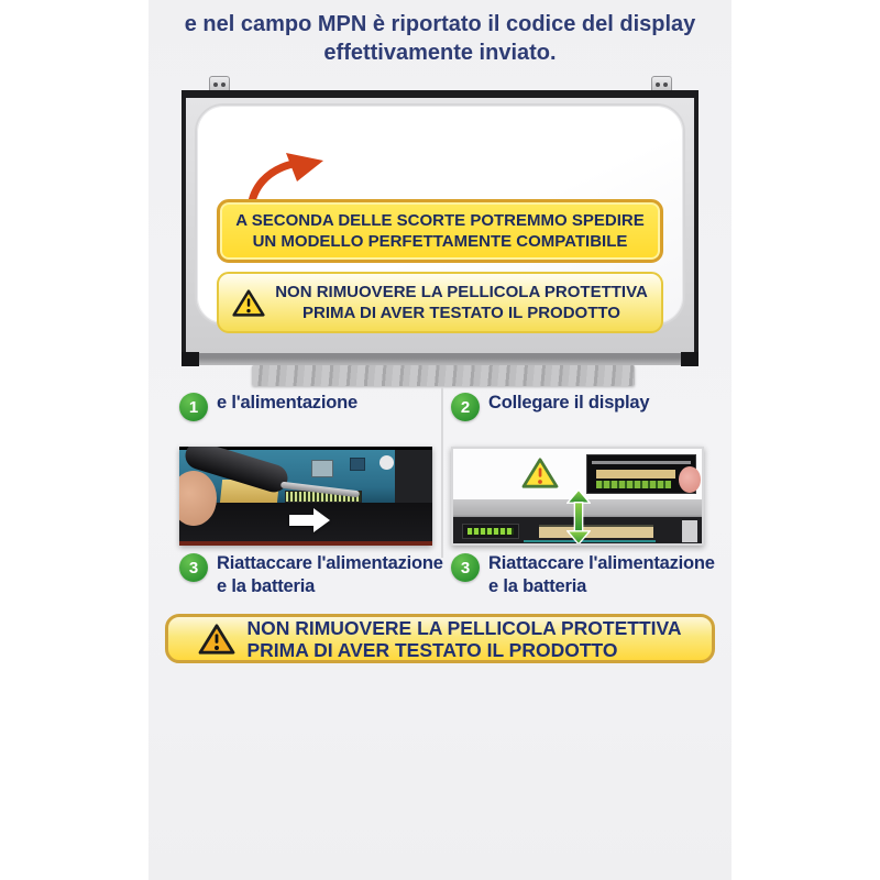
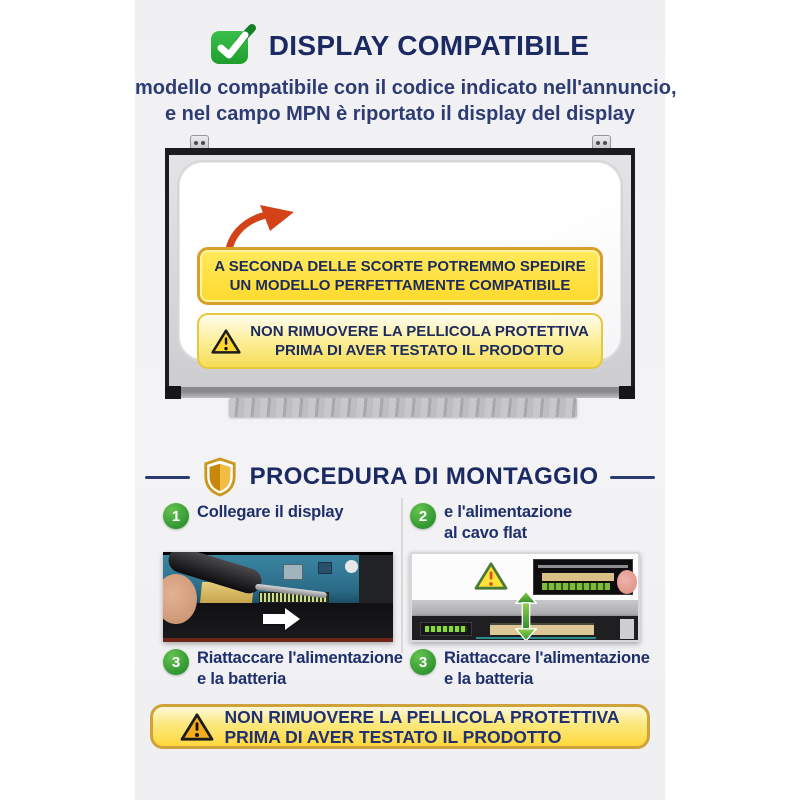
+ DISPLAY COMPATIBILE
+ modello compatibile con il codice indicato nell'annuncio,
- e nel campo MPN è riportato il codice del display
+ e nel campo MPN è riportato il display del display
- effettivamente inviato.
  A SECONDA DELLE SCORTE POTREMMO SPEDIRE
  UN MODELLO PERFETTAMENTE COMPATIBILE
  NON RIMUOVERE LA PELLICOLA PROTETTIVA
  PRIMA DI AVER TESTATO IL PRODOTTO
+ PROCEDURA DI MONTAGGIO
  1
- e l'alimentazione
+ Collegare il display
  3
  Riattaccare l'alimentazione
  e la batteria
  2
- Collegare il display
+ e l'alimentazione
+ al cavo flat
  3
  Riattaccare l'alimentazione
  e la batteria
  NON RIMUOVERE LA PELLICOLA PROTETTIVA
  PRIMA DI AVER TESTATO IL PRODOTTO
